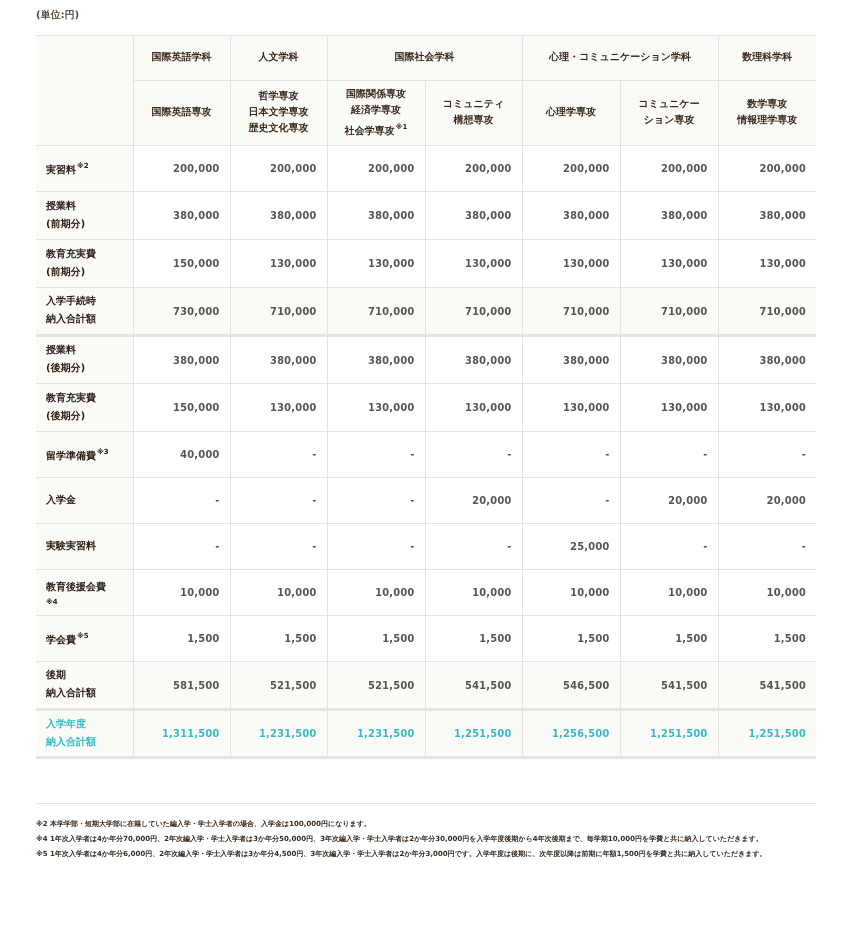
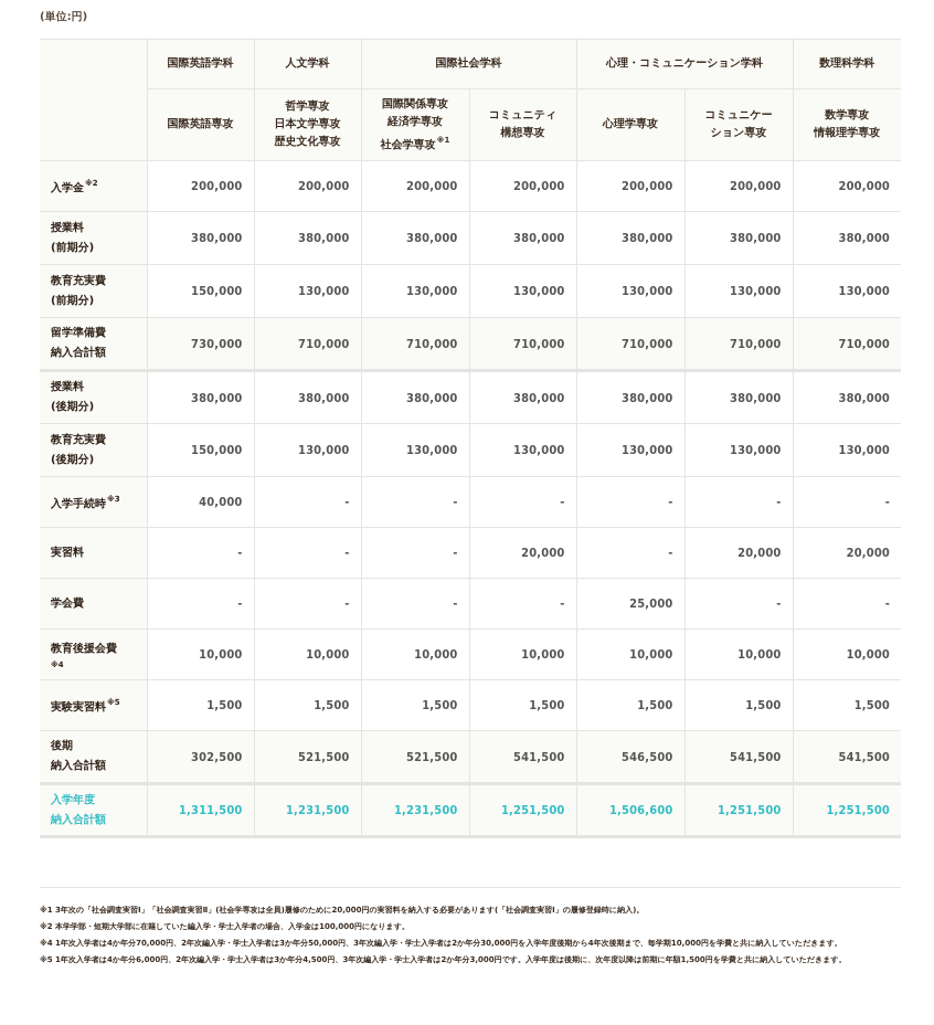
  (単位:円)
  	国際英語学科	人文学科	国際社会学科	心理・コミュニケーション学科	数理科学科
  国際英語専攻	哲学専攻日本文学専攻歴史文化専攻	国際関係専攻経済学専攻社会学専攻 ※1	コミュニティ構想専攻	心理学専攻	コミュニケーション専攻	数学専攻情報理学専攻
- 実習料 ※2	200,000	200,000	200,000	200,000	200,000	200,000	200,000
+ 入学金 ※2	200,000	200,000	200,000	200,000	200,000	200,000	200,000
  授業料(前期分)	380,000	380,000	380,000	380,000	380,000	380,000	380,000
  教育充実費(前期分)	150,000	130,000	130,000	130,000	130,000	130,000	130,000
- 入学手続時納入合計額	730,000	710,000	710,000	710,000	710,000	710,000	710,000
+ 留学準備費納入合計額	730,000	710,000	710,000	710,000	710,000	710,000	710,000
  授業料(後期分)	380,000	380,000	380,000	380,000	380,000	380,000	380,000
  教育充実費(後期分)	150,000	130,000	130,000	130,000	130,000	130,000	130,000
- 留学準備費 ※3	40,000	-	-	-	-	-	-
+ 入学手続時 ※3	40,000	-	-	-	-	-	-
- 入学金	-	-	-	20,000	-	20,000	20,000
+ 実習料	-	-	-	20,000	-	20,000	20,000
- 実験実習料	-	-	-	-	25,000	-	-
+ 学会費	-	-	-	-	25,000	-	-
  教育後援会費※4	10,000	10,000	10,000	10,000	10,000	10,000	10,000
- 学会費 ※5	1,500	1,500	1,500	1,500	1,500	1,500	1,500
+ 実験実習料 ※5	1,500	1,500	1,500	1,500	1,500	1,500	1,500
- 後期納入合計額	581,500	521,500	521,500	541,500	546,500	541,500	541,500
+ 後期納入合計額	302,500	521,500	521,500	541,500	546,500	541,500	541,500
- 入学年度納入合計額	1,311,500	1,231,500	1,231,500	1,251,500	1,256,500	1,251,500	1,251,500
+ 入学年度納入合計額	1,311,500	1,231,500	1,231,500	1,251,500	1,506,600	1,251,500	1,251,500
+ ※1
+ 3年次の「社会調査実習Ⅰ」「社会調査実習Ⅱ」(社会学専攻は全員)履修のために20,000円の実習料を納入する必要があります(「社会調査実習Ⅰ」の履修登録時に納入)。
  ※2
  本学学部・短期大学部に在籍していた編入学・学士入学者の場合、入学金は100,000円になります。
  ※4
  1年次入学者は4か年分70,000円、2年次編入学・学士入学者は3か年分50,000円、3年次編入学・学士入学者は2か年分30,000円を入学年度後期から4年次後期まで、毎学期10,000円を学費と共に納入していただきます。
  ※5
  1年次入学者は4か年分6,000円、2年次編入学・学士入学者は3か年分4,500円、3年次編入学・学士入学者は2か年分3,000円です。入学年度は後期に、次年度以降は前期に年額1,500円を学費と共に納入していただきます。
